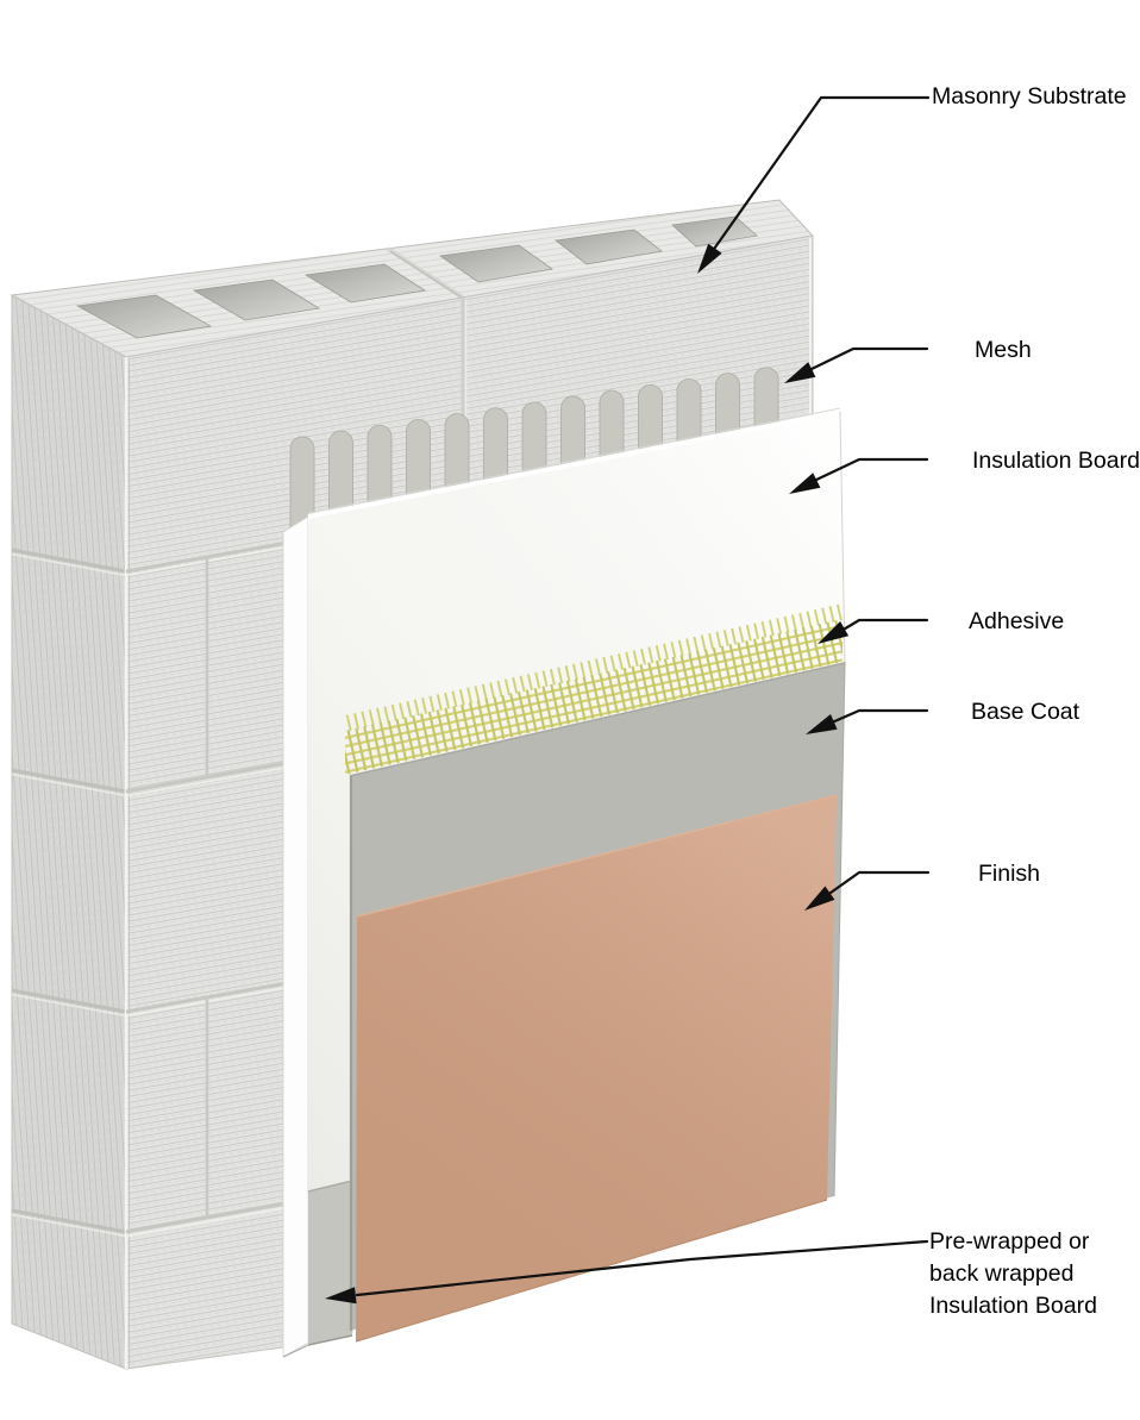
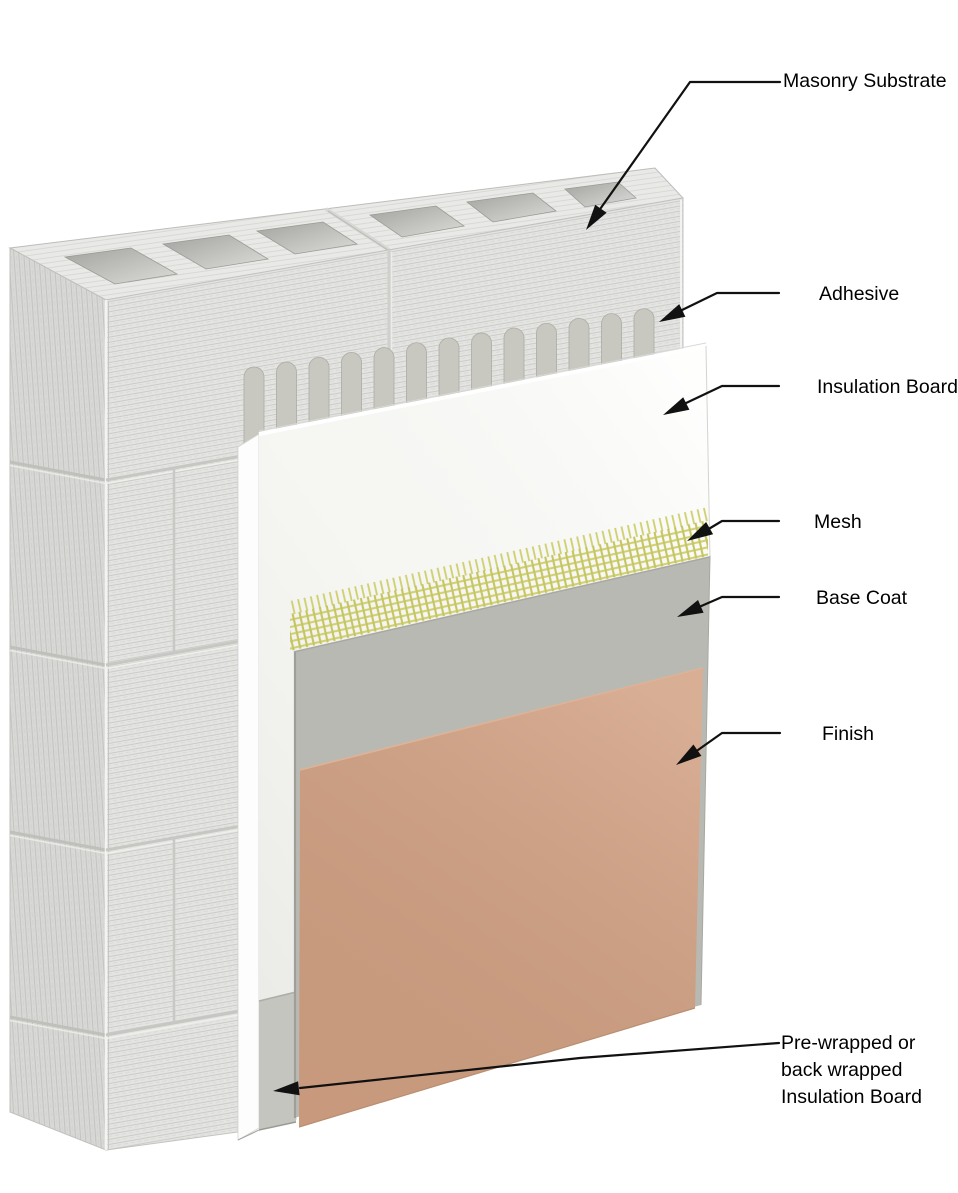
  Masonry Substrate
- Mesh
+ Adhesive
  Insulation Board
- Adhesive
+ Mesh
  Base Coat
  Finish
  Pre-wrapped or
  back wrapped
  Insulation Board
